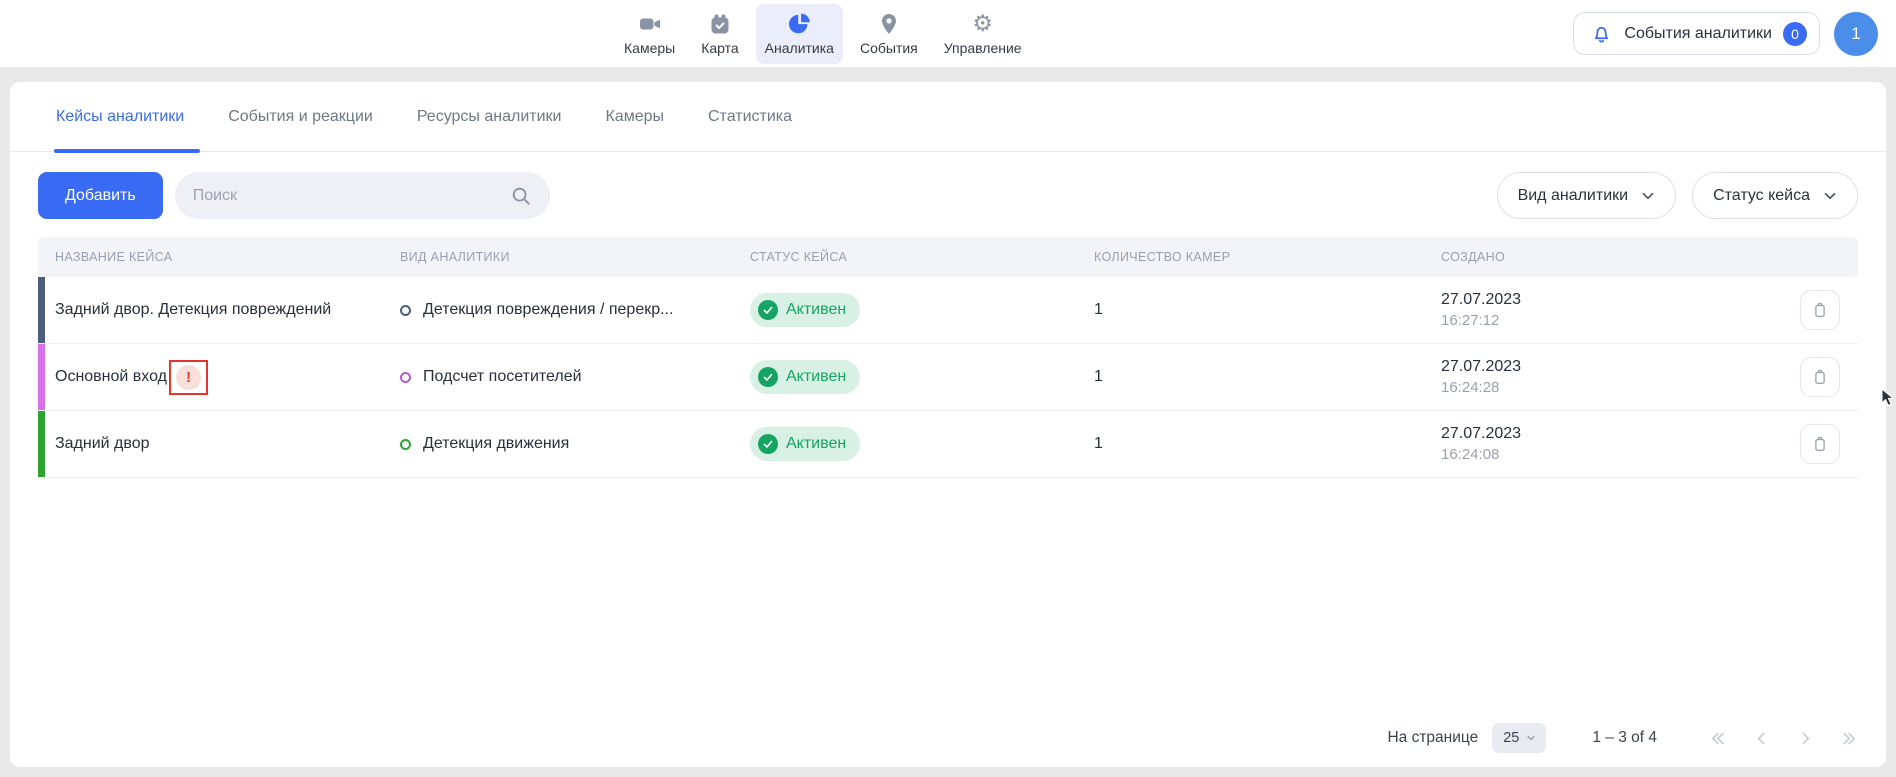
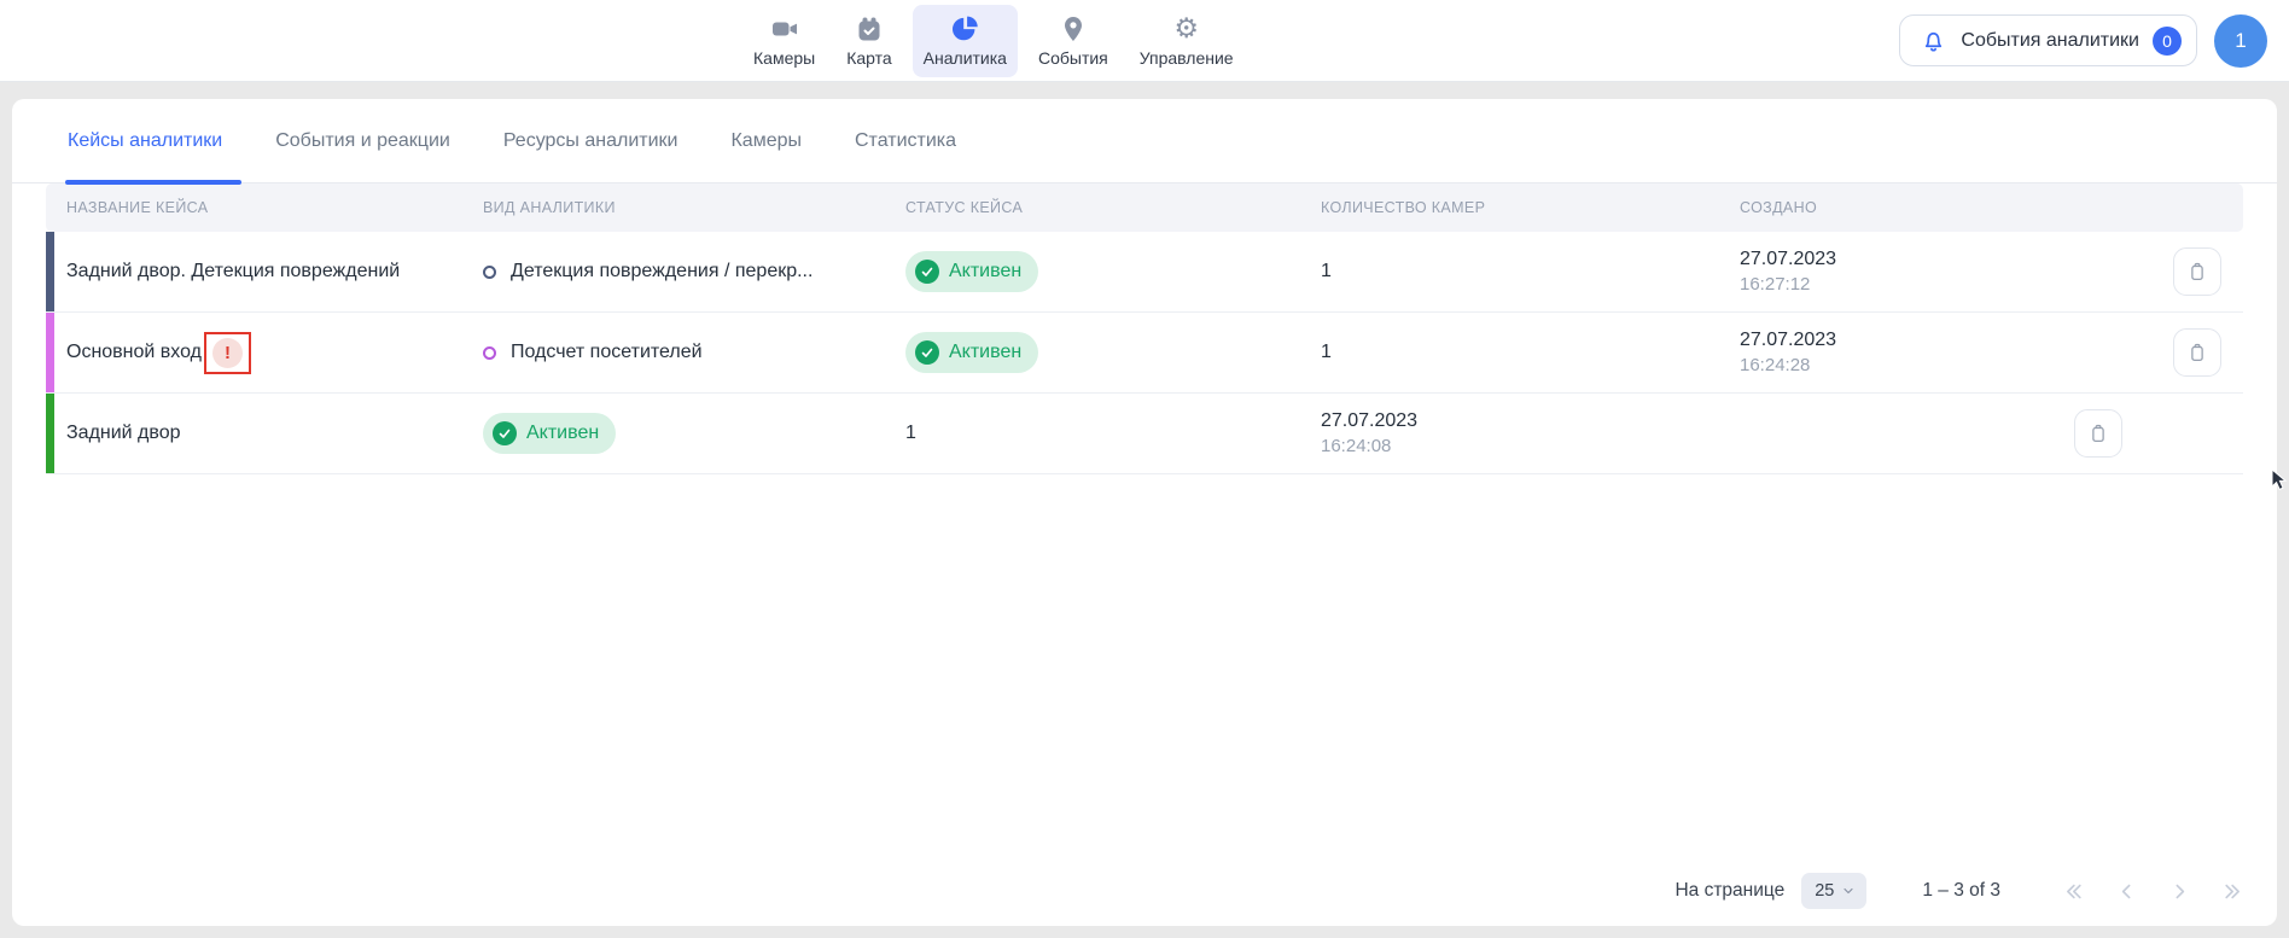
  Камеры
  Карта
  Аналитика
  События
  ⚙
  Управление
  События аналитики
  0
  1
  Кейсы аналитики
  События и реакции
  Ресурсы аналитики
  Камеры
  Статистика
- Добавить
- Поиск
- Вид аналитики
- Статус кейса
  НАЗВАНИЕ КЕЙСА
  ВИД АНАЛИТИКИ
  СТАТУС КЕЙСА
  КОЛИЧЕСТВО КАМЕР
  СОЗДАНО
  Задний двор. Детекция повреждений
  Детекция повреждения / перекр...
  Активен
  1
  27.07.2023
  16:27:12
  Основной вход
  !
  Подсчет посетителей
  Активен
  1
  27.07.2023
  16:24:28
  Задний двор
- Детекция движения
  Активен
  1
  27.07.2023
  16:24:08
  На странице
  25
- 1 – 3 of 4
+ 1 – 3 of 3
